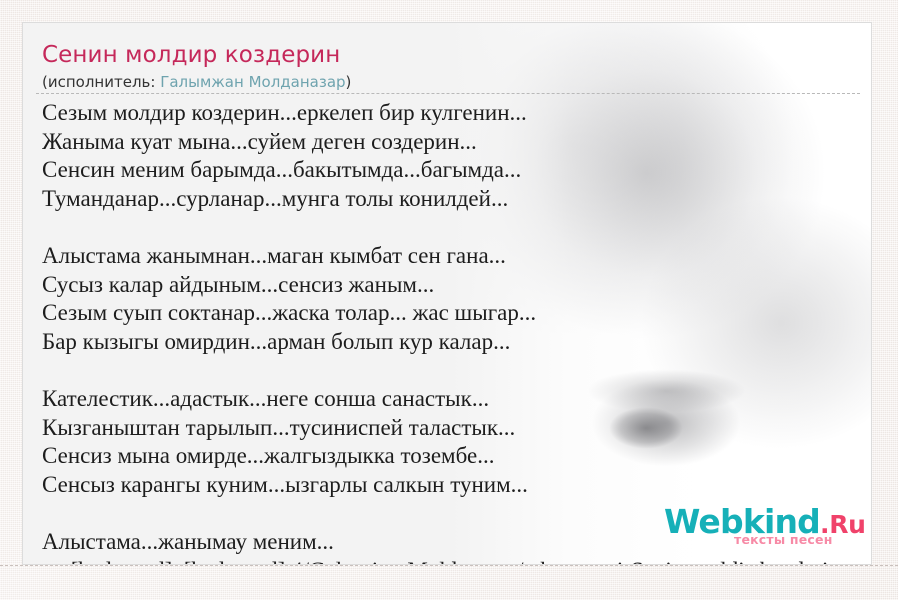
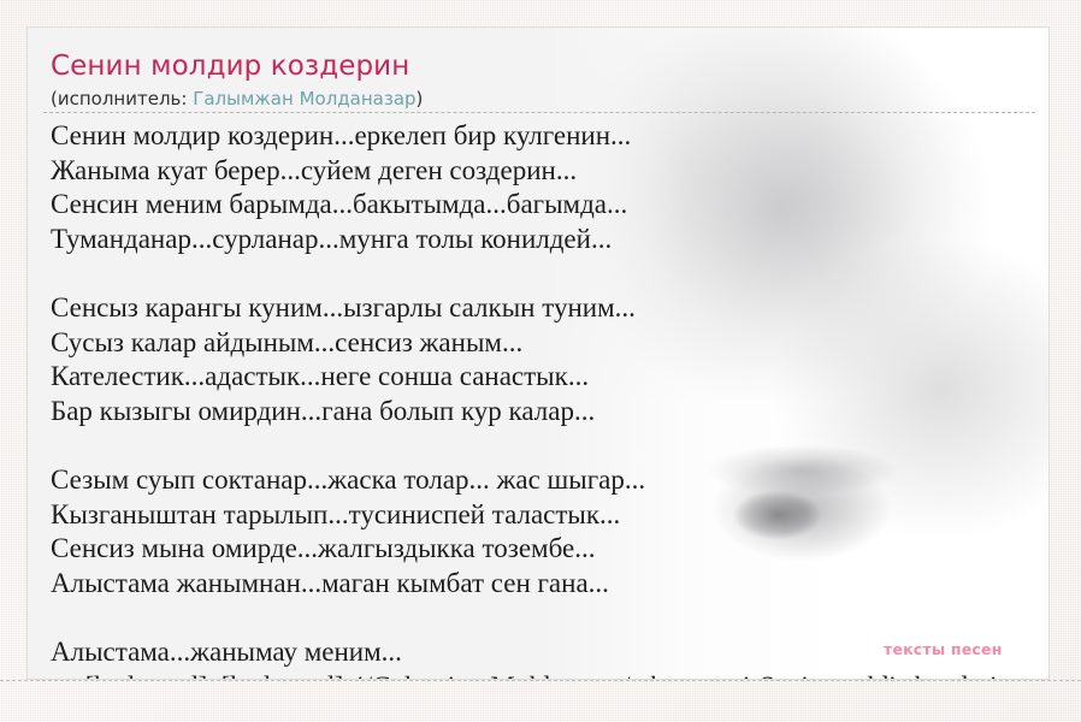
  Сенин молдир коздерин
  (исполнитель: Галымжан Молданазар)
- Сезым молдир коздерин...еркелеп бир кулгенин...
+ Сенин молдир коздерин...еркелеп бир кулгенин...
- Жаныма куат мына...суйем деген создерин...
+ Жаныма куат берер...суйем деген создерин...
  Сенсин меним барымда...бакытымда...багымда...
  Туманданар...сурланар...мунга толы конилдей...
- Алыстама жанымнан...маган кымбат сен гана...
+ Сенсыз карангы куним...ызгарлы салкын туним...
  Сусыз калар айдыным...сенсиз жаным...
- Сезым суып соктанар...жаска толар... жас шыгар...
+ Кателестик...адастык...неге сонша санастык...
- Бар кызыгы омирдин...арман болып кур калар...
+ Бар кызыгы омирдин...гана болып кур калар...
- Кателестик...адастык...неге сонша санастык...
+ Сезым суып соктанар...жаска толар... жас шыгар...
  Кызганыштан тарылып...тусиниспей таластык...
  Сенсиз мына омирде...жалгыздыкка тозембе...
- Сенсыз карангы куним...ызгарлы салкын туним...
+ Алыстама жанымнан...маган кымбат сен гана...
  Алыстама...жанымау меним...
- Webkind.Ru
  тексты песен
